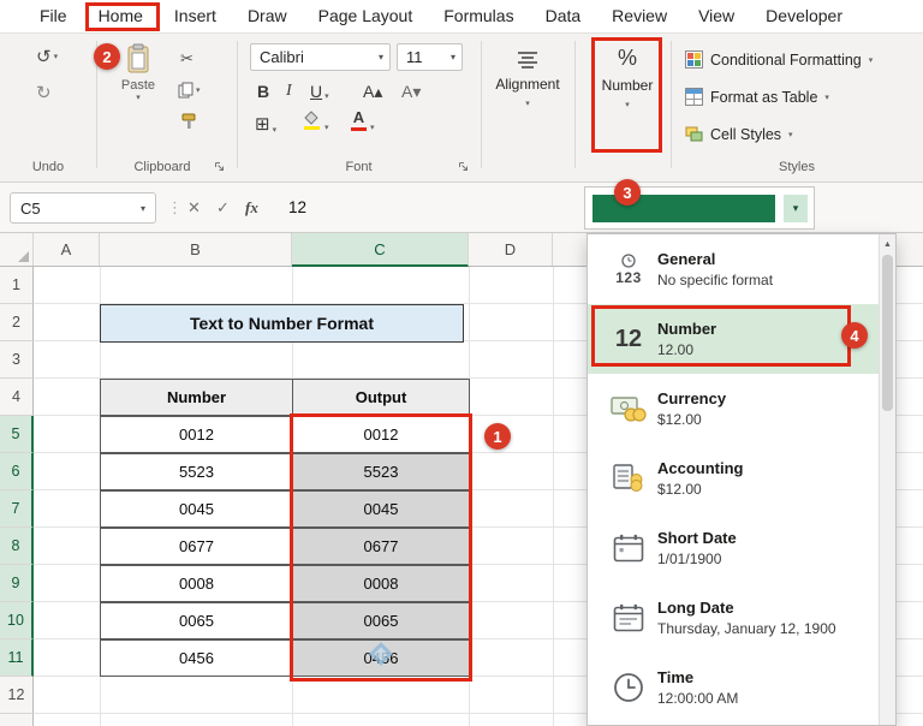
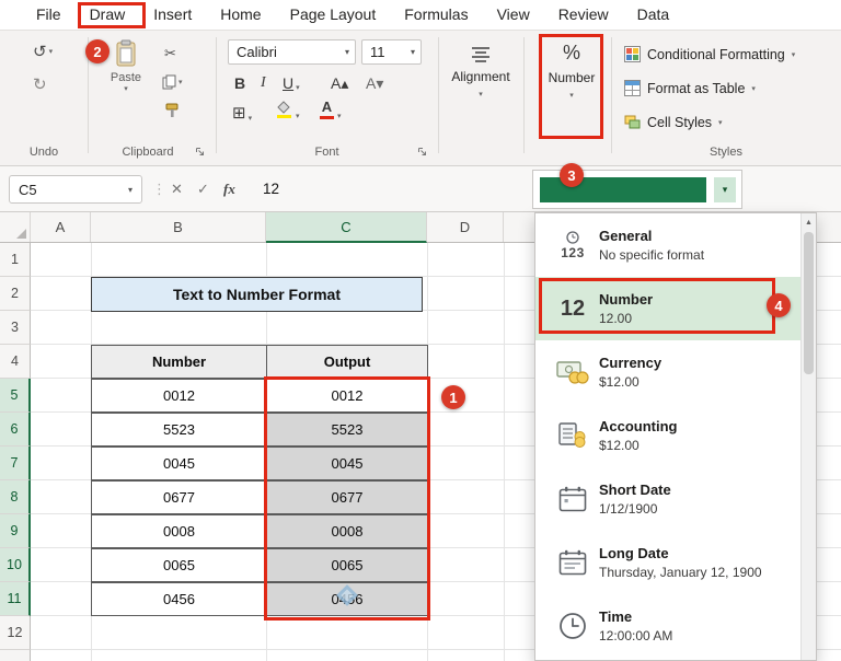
  File
- Home
+ Draw
  Insert
- Draw
+ Home
  Page Layout
  Formulas
- Data
+ View
  Review
- View
+ Data
- Developer
  ↺
  ↻
  Undo
  Paste
  ✂
  Clipboard
  Calibri
  ▾
  11
  ▾
  B
  I
  U
  A▴
  A▾
  ⊞
  A
  Font
  Alignment
  %
  Number
  Conditional Formatting
  Format as Table
  Cell Styles
  Styles
  C5
  ▾
  ⋮
  ✕
  ✓
  fx
  12
  A
  B
  C
  D
  1
  2
  3
  4
  5
  6
  7
  8
  9
  10
  11
  12
  Text to Number Format
  Number
  Output
  0012
  0012
  5523
  5523
  0045
  0045
  0677
  0677
  0008
  0008
  0065
  0065
  0456
  0456
  ▾
  123
  General
  No specific format
  12
  Number
  12.00
  Currency
  $12.00
  Accounting
  $12.00
  Short Date
- 1/01/1900
+ 1/12/1900
  Long Date
  Thursday, January 12, 1900
  Time
  12:00:00 AM
  1
  2
  3
  4
